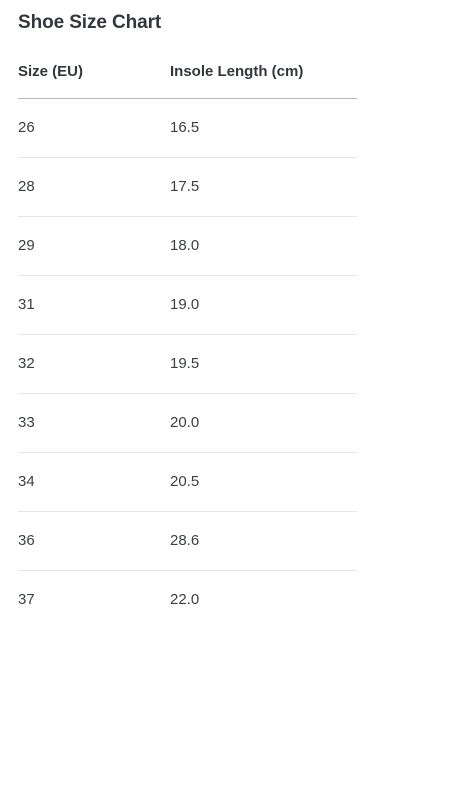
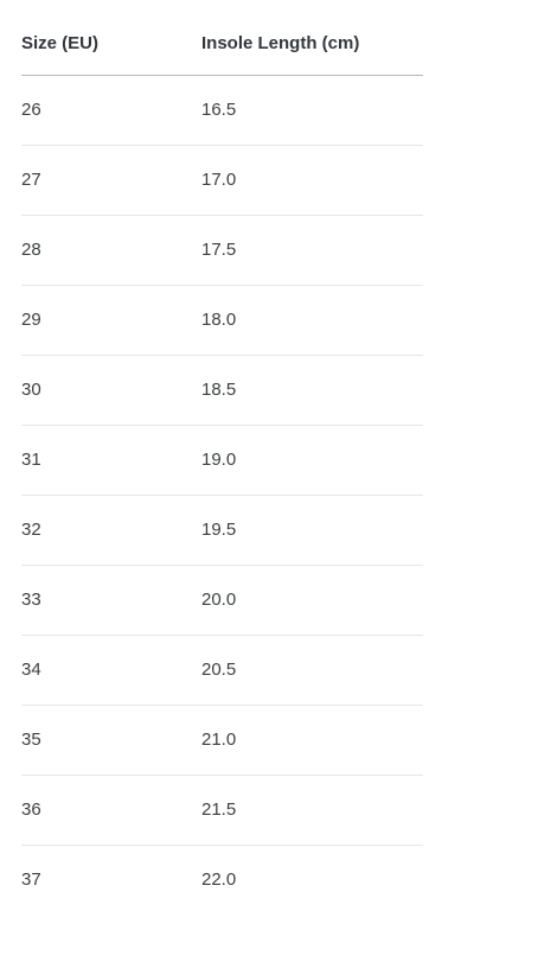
- Shoe Size Chart
  Size (EU)	Insole Length (cm)
  26	16.5
+ 27	17.0
  28	17.5
  29	18.0
+ 30	18.5
  31	19.0
  32	19.5
  33	20.0
  34	20.5
+ 35	21.0
- 36	28.6
+ 36	21.5
  37	22.0
